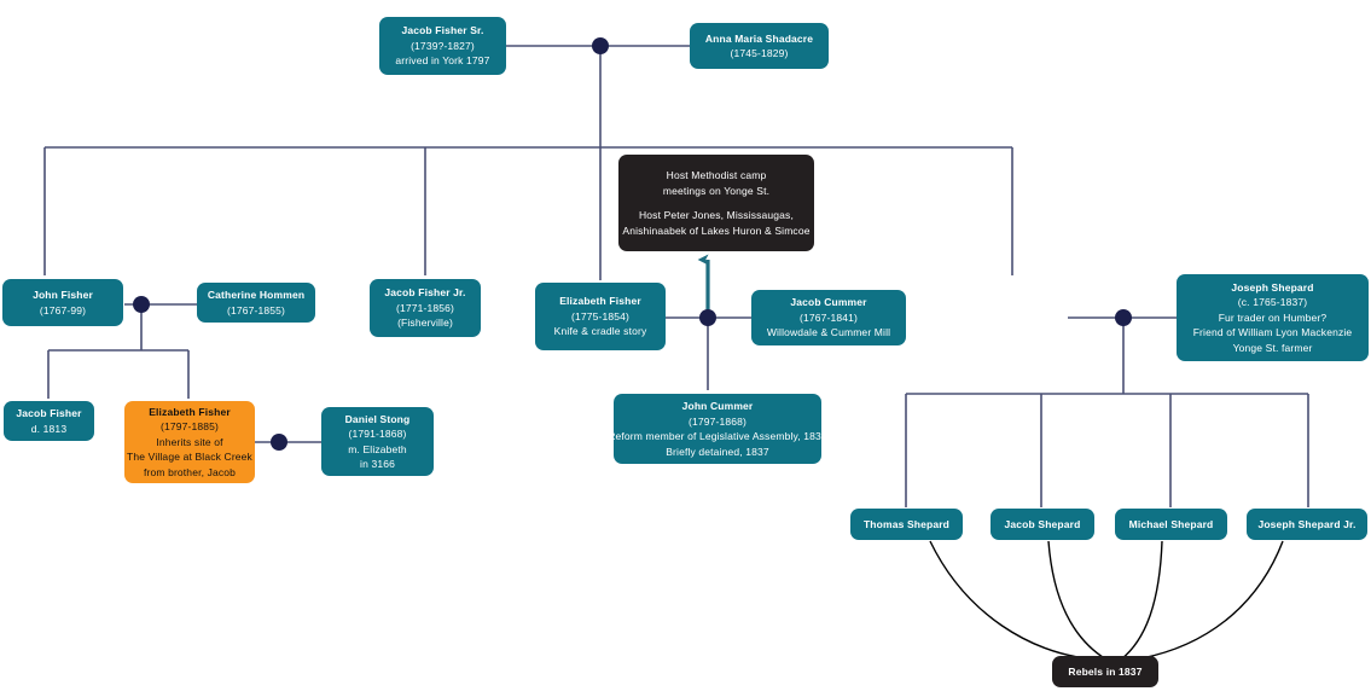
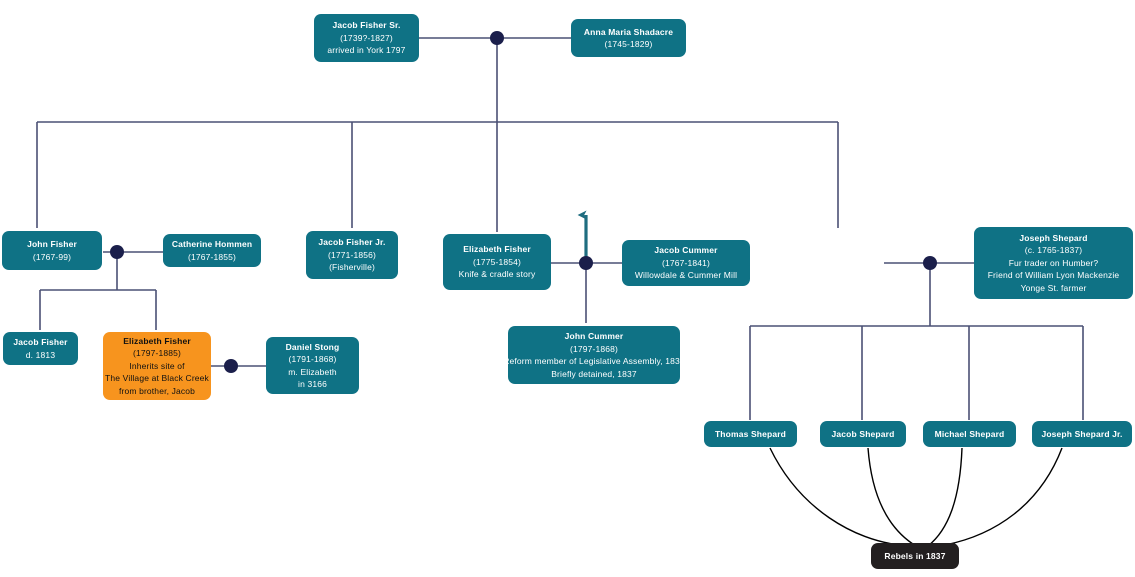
  Jacob Fisher Sr.
  (1739?-1827)
  arrived in York 1797
  Anna Maria Shadacre
  (1745-1829)
- Host Methodist camp
- meetings on Yonge St.
- Host Peter Jones, Mississaugas,
- Anishinaabek of Lakes Huron & Simcoe
  John Fisher
  (1767-99)
  Catherine Hommen
  (1767-1855)
  Jacob Fisher Jr.
  (1771-1856)
  (Fisherville)
  Elizabeth Fisher
  (1775-1854)
  Knife & cradle story
  Jacob Cummer
  (1767-1841)
  Willowdale & Cummer Mill
  Joseph Shepard
  (c. 1765-1837)
  Fur trader on Humber?
  Friend of William Lyon Mackenzie
  Yonge St. farmer
  Jacob Fisher
  d. 1813
  Elizabeth Fisher
  (1797-1885)
  Inherits site of
  The Village at Black Creek
  from brother, Jacob
  Daniel Stong
  (1791-1868)
  m. Elizabeth
  in 3166
  John Cummer
  (1797-1868)
  Reform member of Legislative Assembly, 1834
  Briefly detained, 1837
  Thomas Shepard
  Jacob Shepard
  Michael Shepard
  Joseph Shepard Jr.
  Rebels in 1837
